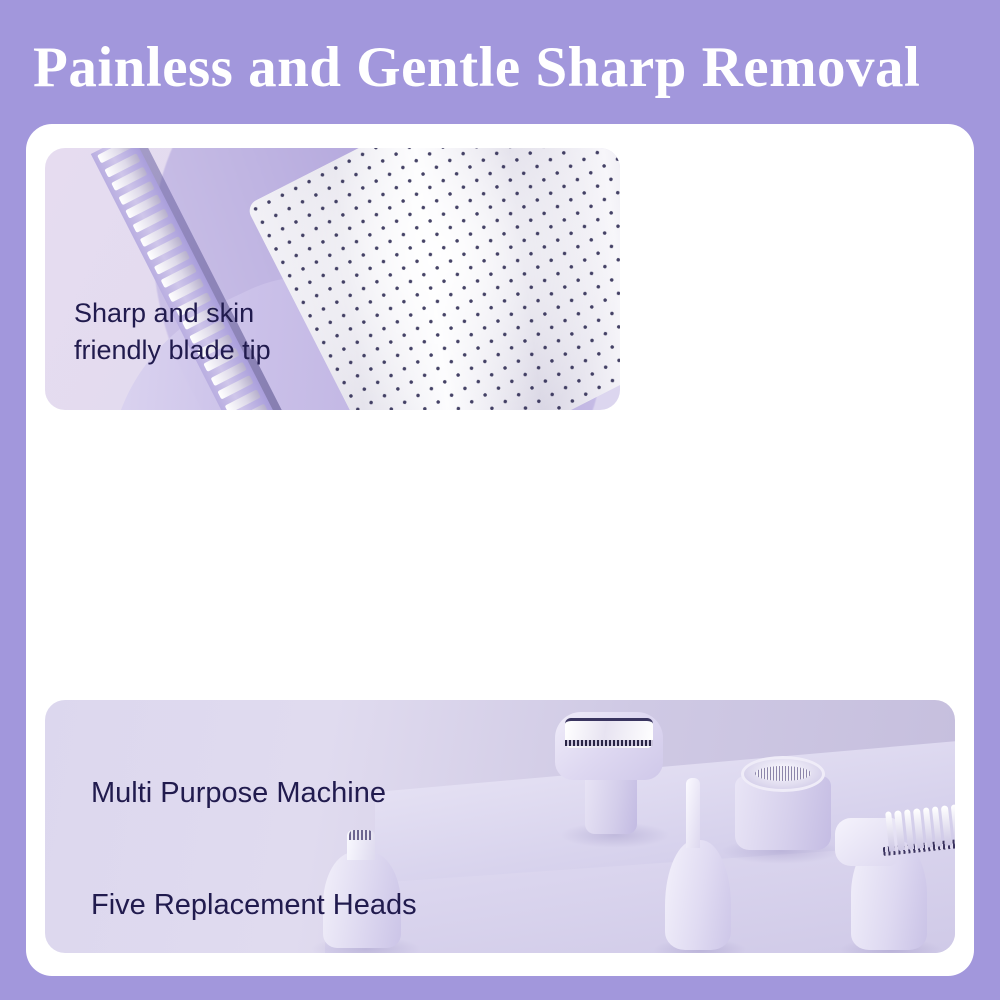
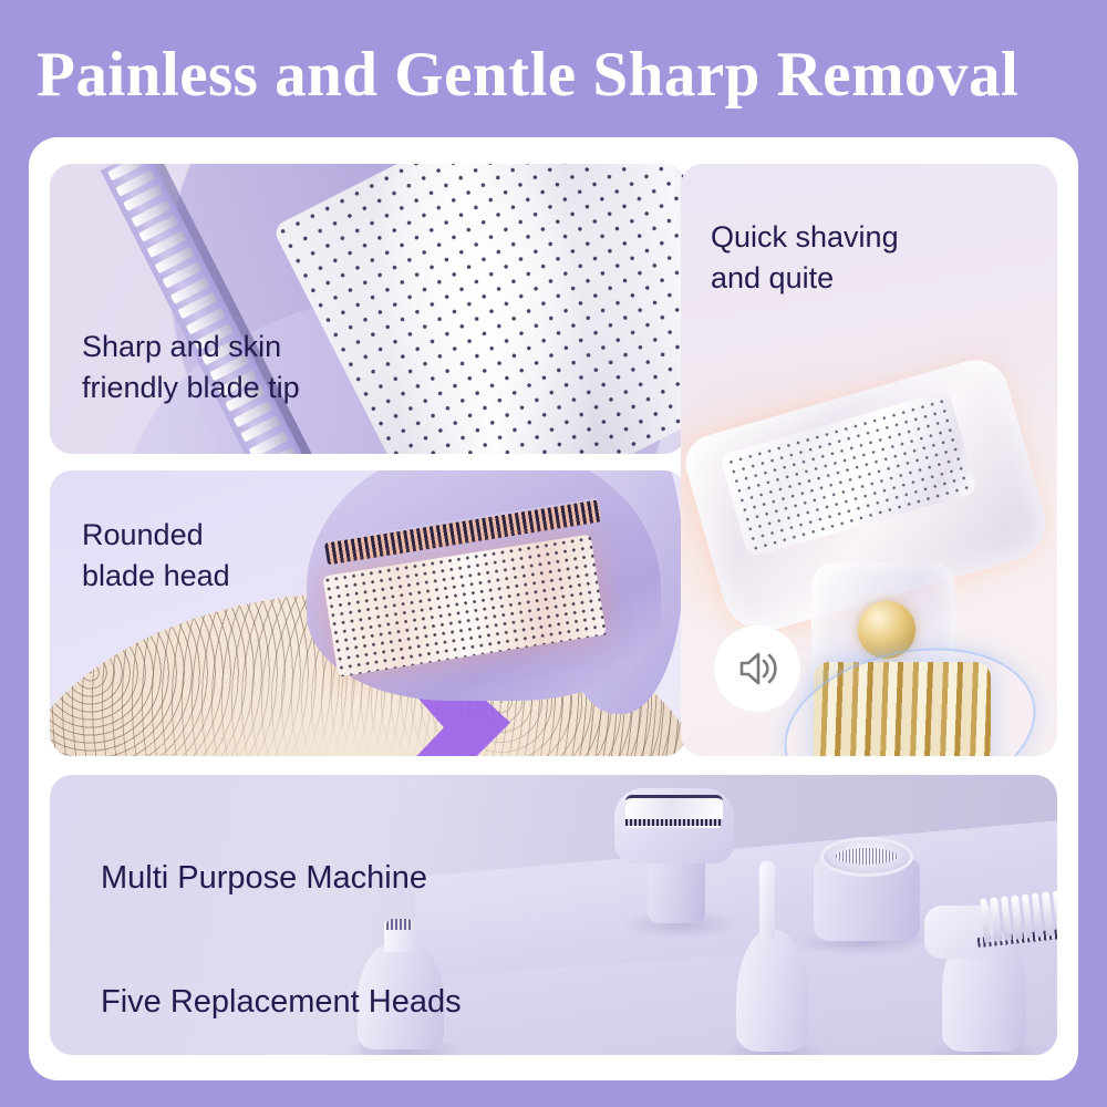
  Painless and Gentle Sharp Removal
  Sharp and skin
  friendly blade tip
+ Rounded
+ blade head
+ Quick shaving
+ and quite
  Multi Purpose Machine
  Five Replacement Heads
